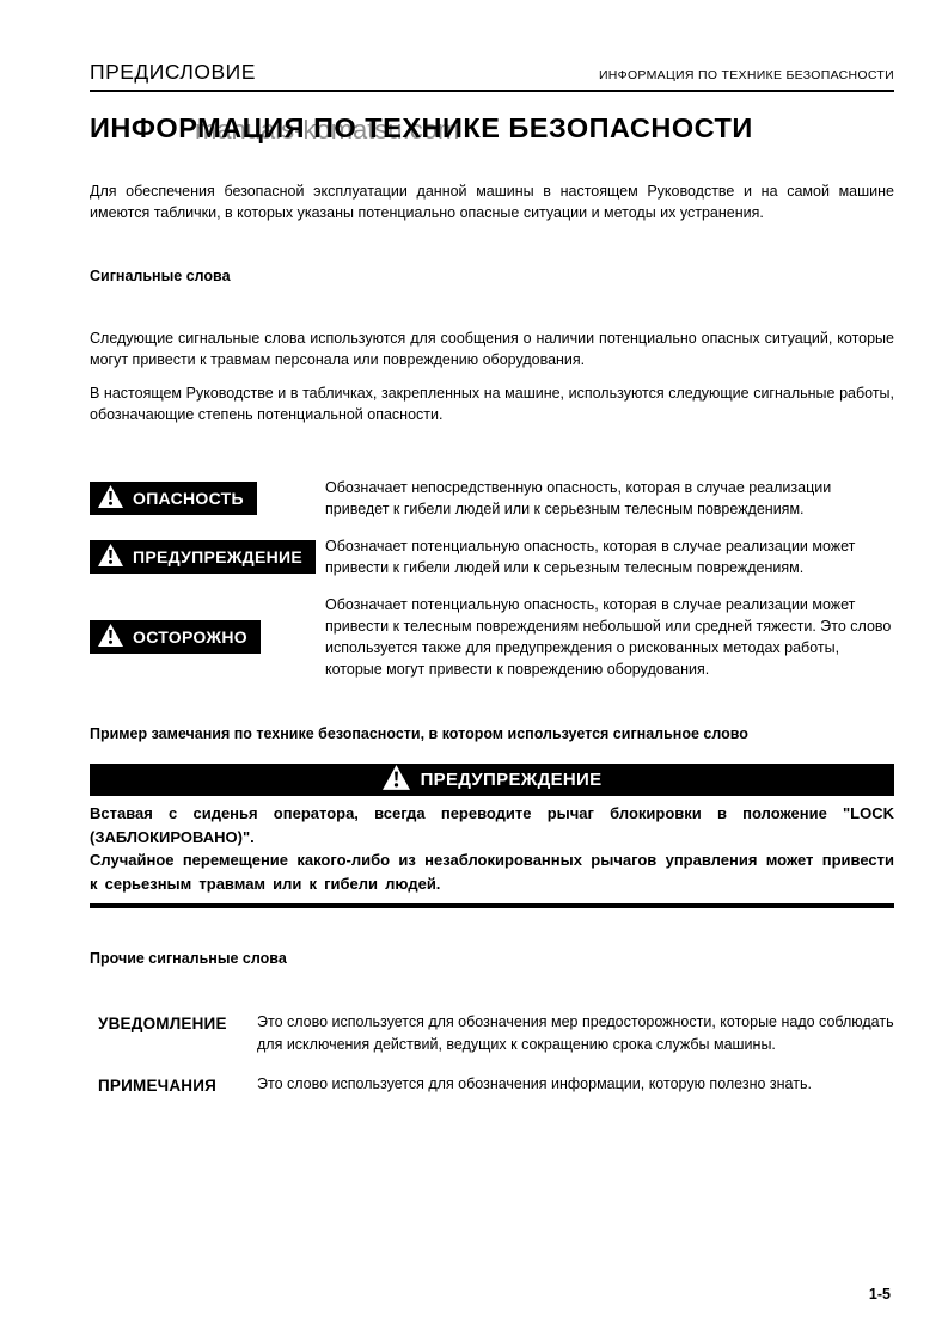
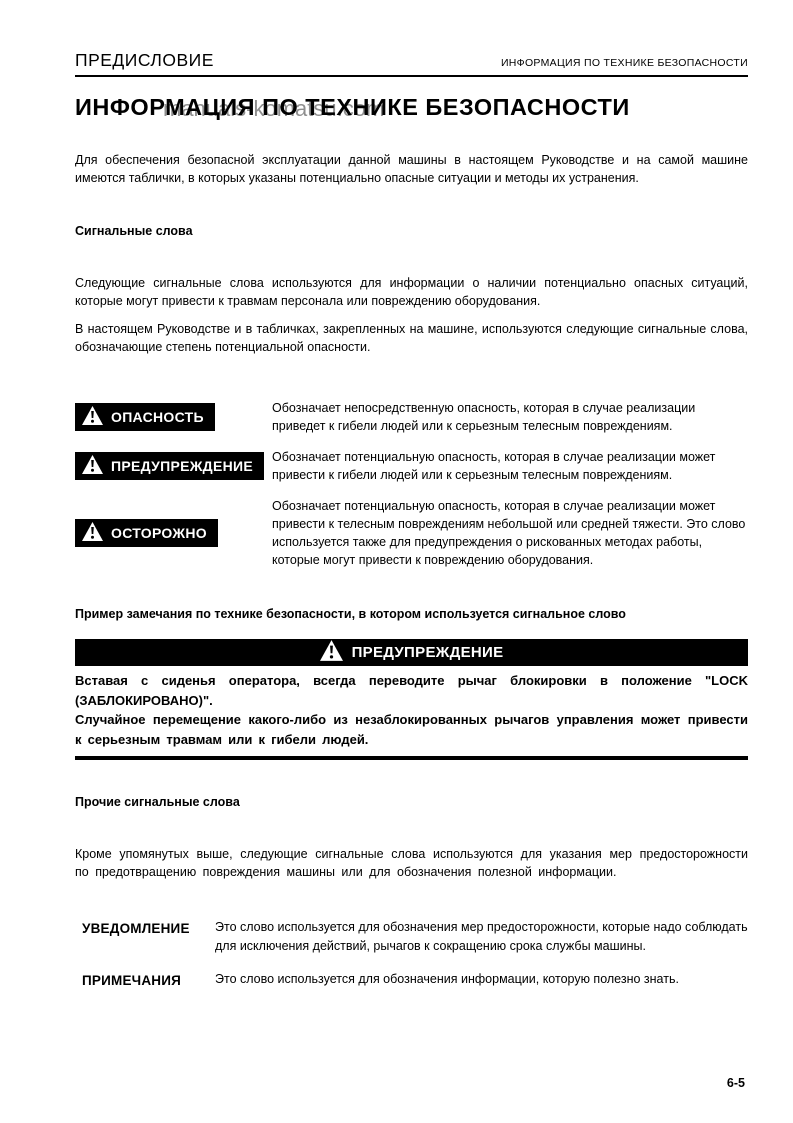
  ПРЕДИСЛОВИЕ
  ИНФОРМАЦИЯ ПО ТЕХНИКЕ БЕЗОПАСНОСТИ
  manuals-komatsu.com
  ИНФОРМАЦИЯ ПО ТЕХНИКЕ БЕЗОПАСНОСТИ
  Для обеспечения безопасной эксплуатации данной машины в настоящем Руководстве и на самой машине имеются таблички, в которых указаны потенциально опасные ситуации и методы их устранения.
  Сигнальные слова
- Следующие сигнальные слова используются для сообщения о наличии потенциально опасных ситуаций, которые могут привести к травмам персонала или повреждению оборудования.
+ Следующие сигнальные слова используются для информации о наличии потенциально опасных ситуаций, которые могут привести к травмам персонала или повреждению оборудования.
- В настоящем Руководстве и в табличках, закрепленных на машине, используются следующие сигнальные работы, обозначающие степень потенциальной опасности.
+ В настоящем Руководстве и в табличках, закрепленных на машине, используются следующие сигнальные слова, обозначающие степень потенциальной опасности.
  ОПАСНОСТЬ
  Обозначает непосредственную опасность, которая в случае реализации приведет к гибели людей или к серьезным телесным повреждениям.
  ПРЕДУПРЕЖДЕНИЕ
  Обозначает потенциальную опасность, которая в случае реализации может привести к гибели людей или к серьезным телесным повреждениям.
  ОСТОРОЖНО
  Обозначает потенциальную опасность, которая в случае реализации может привести к телесным повреждениям небольшой или средней тяжести. Это слово используется также для предупреждения о рискованных методах работы, которые могут привести к повреждению оборудования.
  Пример замечания по технике безопасности, в котором используется сигнальное слово
  ПРЕДУПРЕЖДЕНИЕ
  Вставая с сиденья оператора, всегда переводите рычаг блокировки в положение "LOCK (ЗАБЛОКИРОВАНО)".
  Случайное перемещение какого-либо из незаблокированных рычагов управления может привести к серьезным травмам или к гибели людей.
  Прочие сигнальные слова
+ Кроме упомянутых выше, следующие сигнальные слова используются для указания мер предосторожности по предотвращению повреждения машины или для обозначения полезной информации.
  УВЕДОМЛЕНИЕ
- Это слово используется для обозначения мер предосторожности, которые надо соблюдать для исключения действий, ведущих к сокращению срока службы машины.
+ Это слово используется для обозначения мер предосторожности, которые надо соблюдать для исключения действий, рычагов к сокращению срока службы машины.
  ПРИМЕЧАНИЯ
  Это слово используется для обозначения информации, которую полезно знать.
- 1-5
+ 6-5
